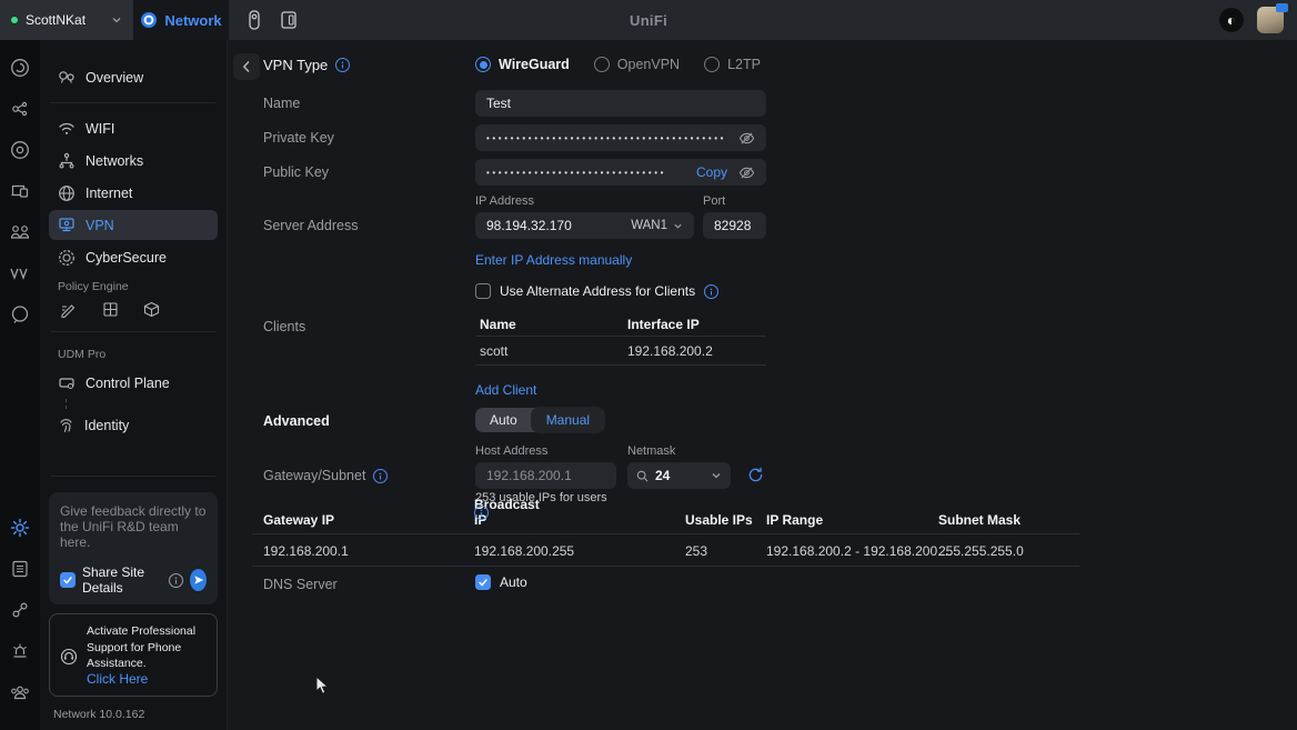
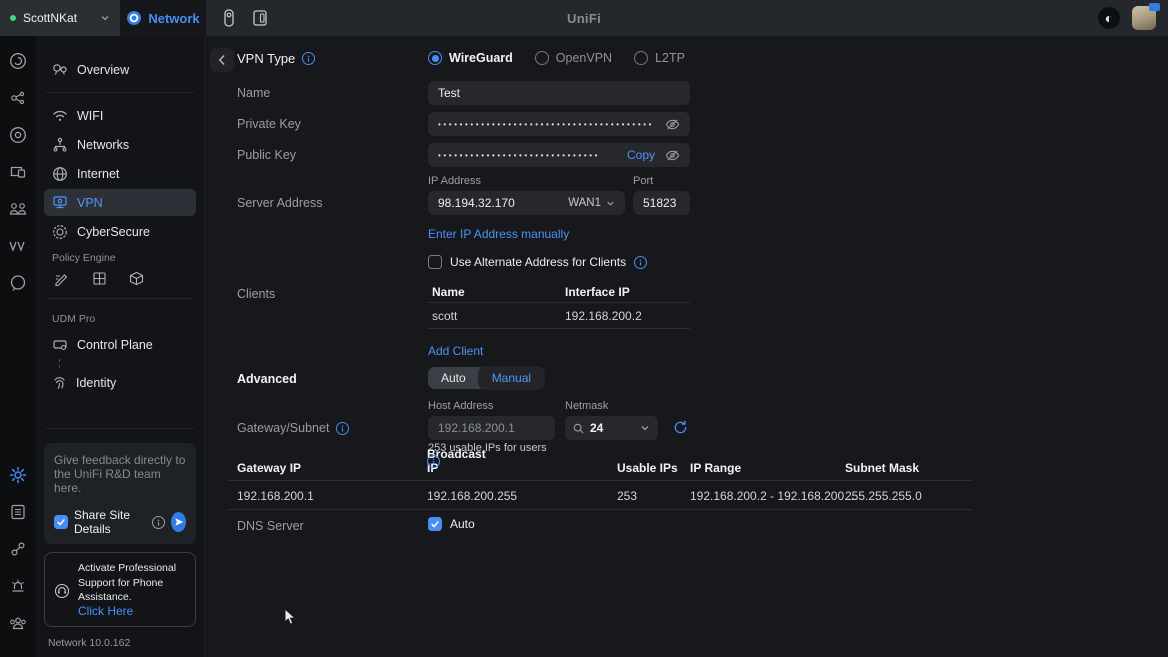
  ScottNKat
  Network
  UniFi
  ◐
  Overview
  WIFI
  Networks
  Internet
  VPN
  CyberSecure
  Policy Engine
  UDM Pro
  Control Plane
  Identity
  Share Site Details
  Activate Professional Support for Phone Assistance.
  Click Here
  Network 10.0.162
  VPN Type
  WireGuard
  OpenVPN
  L2TP
  Name
  Test
  Private Key
  ••••••••••••••••••••••••••••••••••••••••
  Public Key
  ••••••••••••••••••••••••••••••
  Copy
  IP Address
  Port
  Server Address
  98.194.32.170
  WAN1
- 82928
+ 51823
  Enter IP Address manually
  Use Alternate Address for Clients
  Clients
  Name
  Interface IP
  scott
  192.168.200.2
  Add Client
  Advanced
  Auto
  Manual
  Host Address
  Netmask
  Gateway/Subnet
  192.168.200.1
  24
  253 usable IPs for users
  Gateway IP
  Broadcast IP
  Usable IPs
  IP Range
  Subnet Mask
  192.168.200.1
  192.168.200.255
  253
  192.168.200.2 - 192.168.200....
  255.255.255.0
  DNS Server
  Auto
